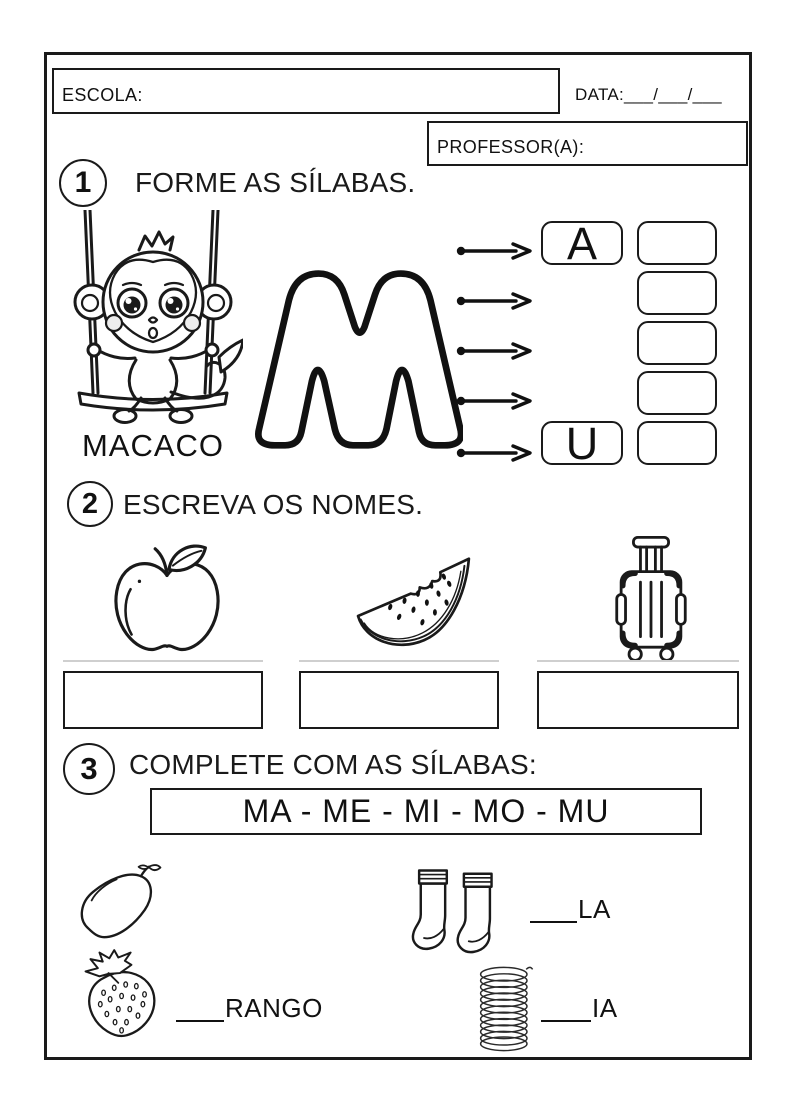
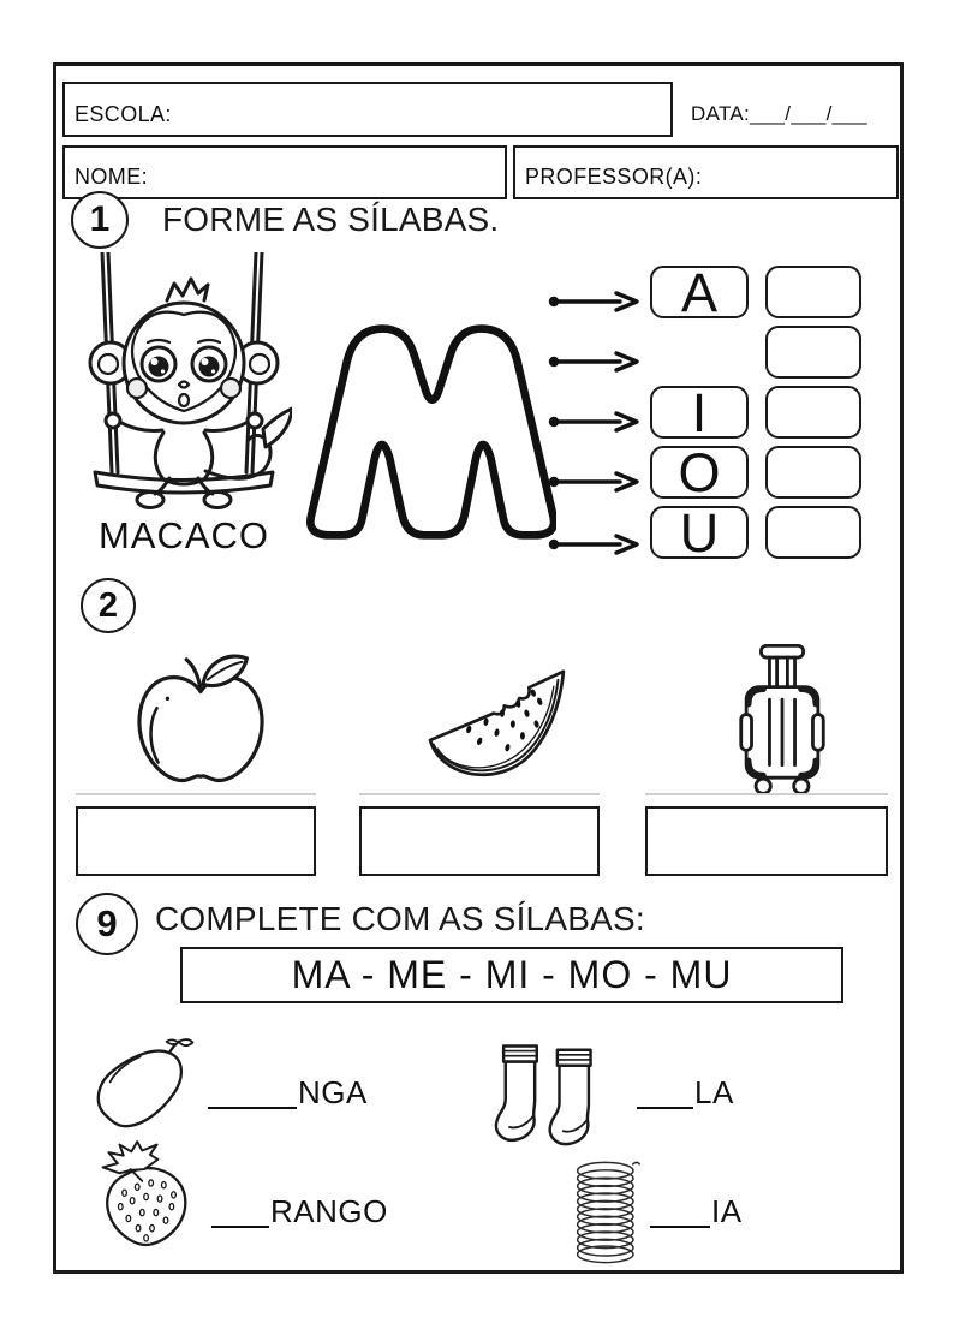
  ESCOLA:
  DATA:___/___/___
+ NOME:
  PROFESSOR(A):
  1
  FORME AS SÍLABAS.
  MACACO
  A
+ I
+ O
  U
  2
- ESCREVA OS NOMES.
- 3
+ 9
  COMPLETE COM AS SÍLABAS:
  MA - ME - MI - MO - MU
+ NGA
  LA
  RANGO
  IA
